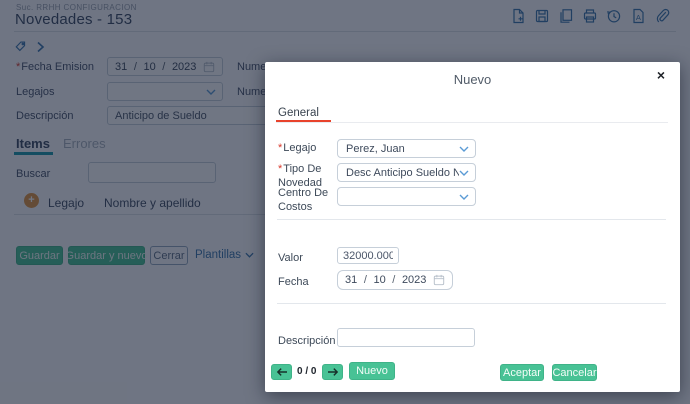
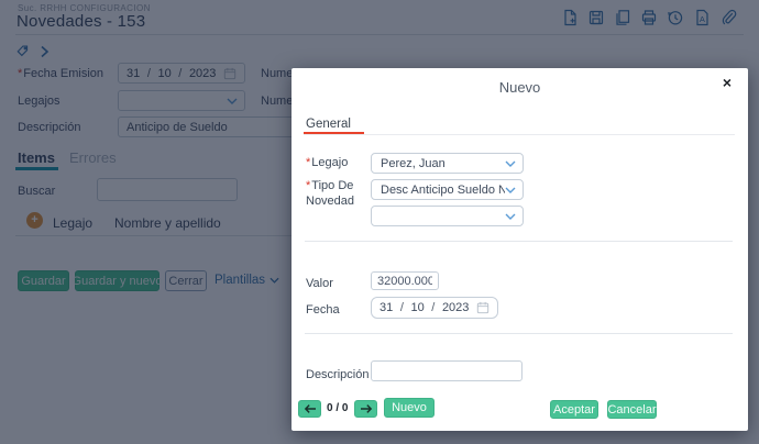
  Suc. RRHH CONFIGURACION
  Novedades - 153
  A
  *Fecha Emision
  31
  /
  10
  /
  2023
  Legajos
  Descripción
  Anticipo de Sueldo
  Items
  Errores
  Buscar
  Legajo
  Nombre y apellido
  Guardar
  Guardar y nuevo
  Cerrar
  Plantillas
  Nuevo
  ×
  General
  *Legajo
  Perez, Juan
  *Tipo De Novedad
  Desc Anticipo Sueldo N
- Centro De Costos
  Valor
  32000.000
  Fecha
  31
  /
  10
  /
  2023
  Descripción
  0 / 0
  Nuevo
  Aceptar
  Cancelar
